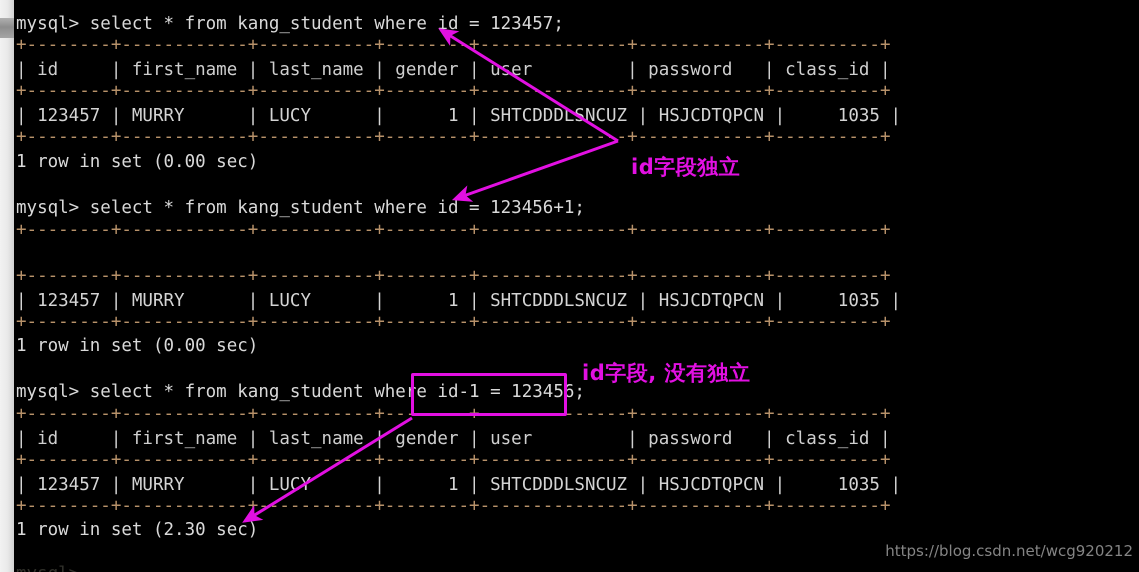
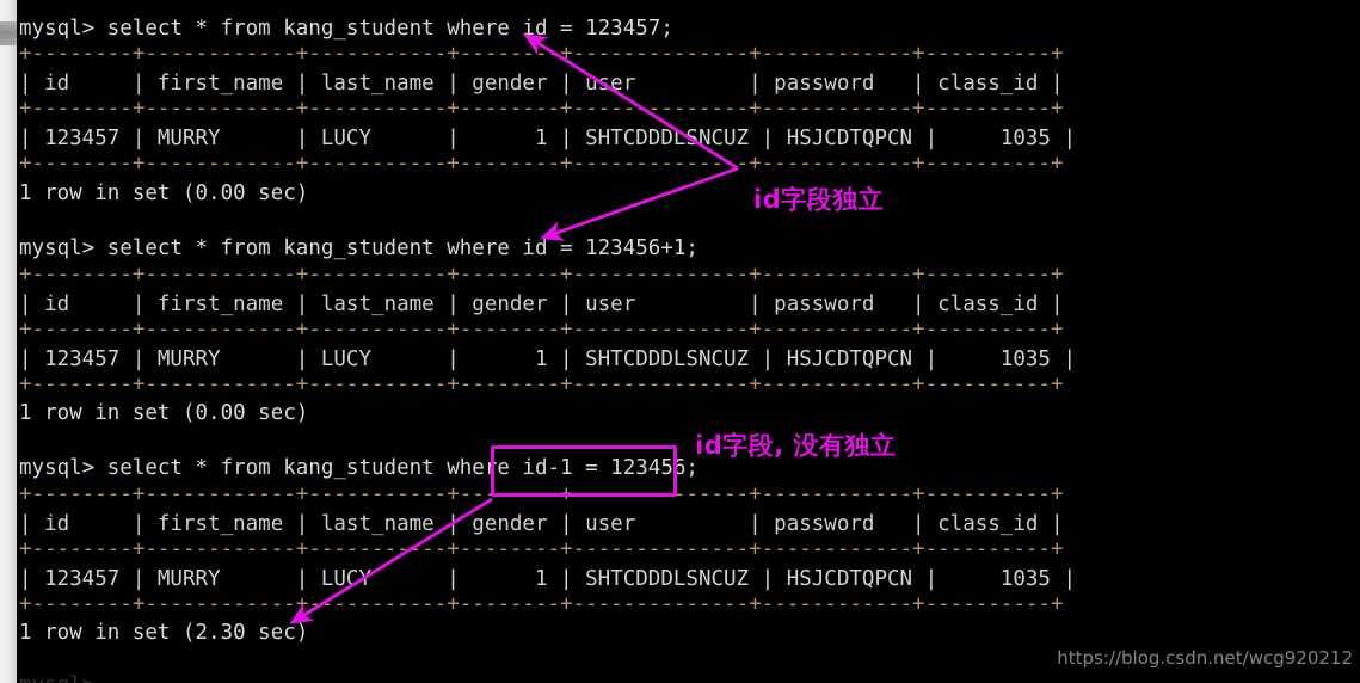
  mysql> select * from kang_student where id = 123457;
  +--------+------------+-----------+-------+--------------+------------+----------+
  | id | first_name | last_name | gender | uer | password | class_id |
  +--------+------------+-----------+--------+-------------+------------+----------+
  | 123457 | MURRY | LUCY | 1 | SHTCDDDLNCUZ | HSJCDTQPCN | 1035 |
  +--------+------------+-----------+--------+-------------+------------+----------+
  1 row in set (0.00 sec)
  mysql> select * from kang_student where id = 123456+1;
  +--------+------------+-----------+--------+--------------+------------+----------+
+ | id | first_name | last_name | gender | user | password | class_id |
  +--------+------------+-----------+--------+--------------+------------+----------+
  | 123457 | MURRY | LUCY | 1 | SHTCDDDLSNCUZ | HSJCDTQPCN | 1035 |
  +--------+------------+-----------+--------+--------------+------------+----------+
  1 row in set (0.00 sec)
  mysql> select * from kang_student where id-1 = 123456;
  +--------+------------+-----------+--------+--------------+------------+----------+
  | id | first_name | last_name gender | user | password | class_id |
  +--------+------------+-----------+--------+--------------+------------+----------+
  | 123457 | MURRY | LUC | 1 | SHTCDDDLSNCUZ | HSJCDTQPCN | 1035 |
  +--------+------------+-----------+--------+--------------+------------+----------+
  1 row in set (2.30 sec)
  id字段独立
  id字段, 没有独立
  https://blog.csdn.net/wcg920212
